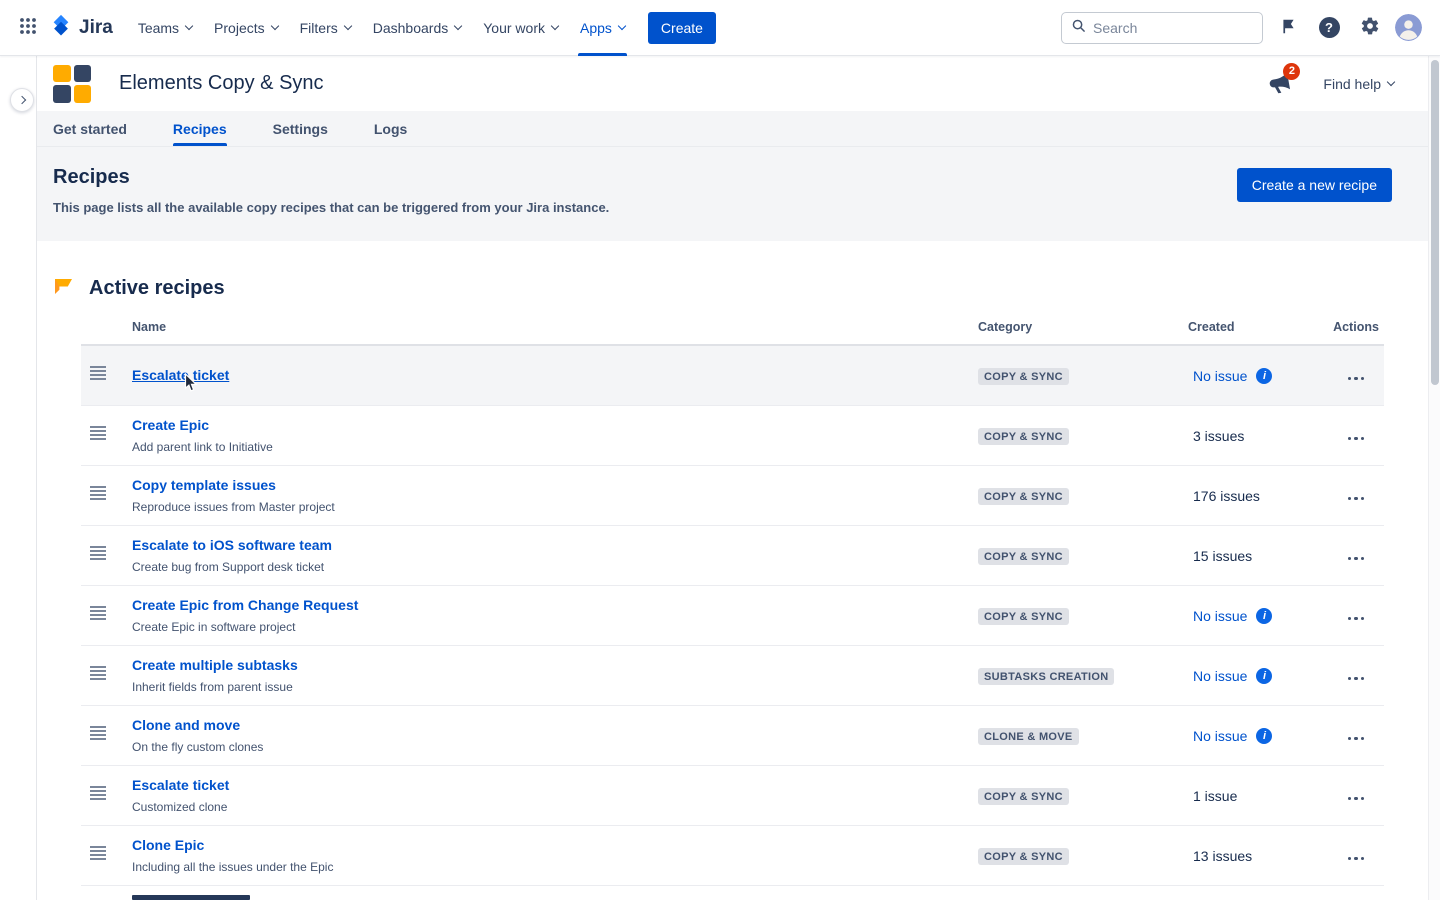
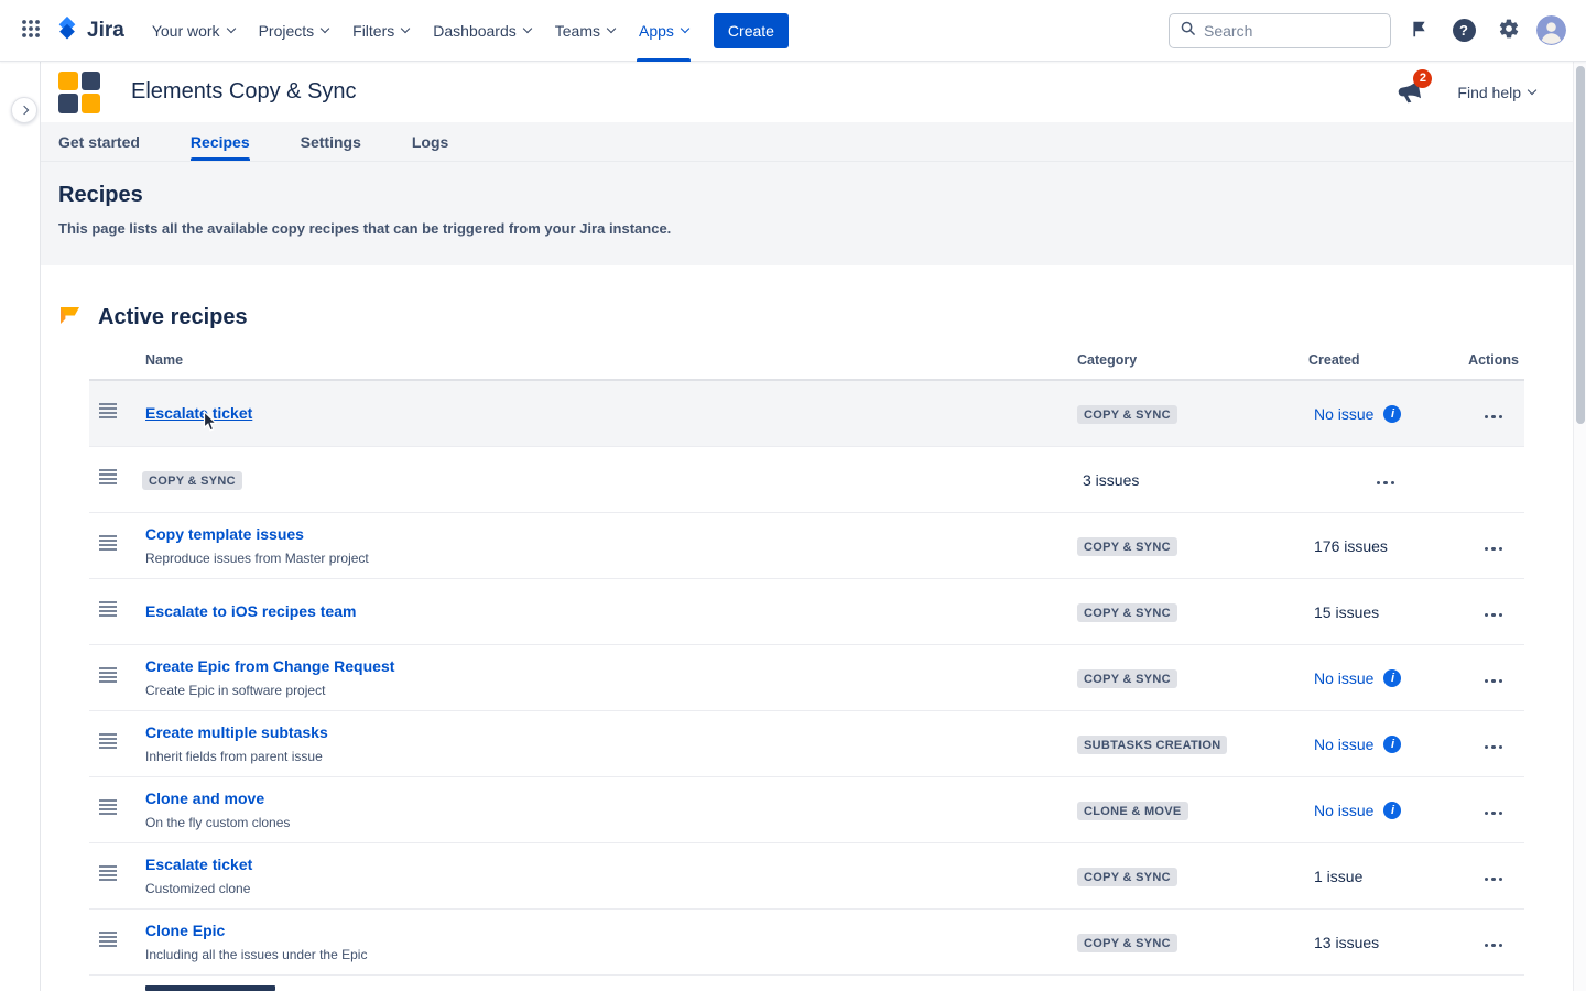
  Jira
- Teams
+ Your work
  Projects
  Filters
  Dashboards
- Your work
+ Teams
  Apps
  Create
  Search
  ?
  Elements Copy & Sync
  2
  Find help
  Get started
  Recipes
  Settings
  Logs
  Recipes
  This page lists all the available copy recipes that can be triggered from your Jira instance.
- Create a new recipe
  Active recipes
  Name
  Category
  Created
  Actions
  Escalat ticket
  COPY & SYNC
  No issue
  i
- Create Epic
- Add parent link to Initiative
  COPY & SYNC
  3 issues
  Copy template issues
  Reproduce issues from Master project
  COPY & SYNC
  176 issues
- Escalate to iOS software team
+ Escalate to iOS recipes team
- Create bug from Support desk ticket
  COPY & SYNC
  15 issues
  Create Epic from Change Request
  Create Epic in software project
  COPY & SYNC
  No issue
  i
  Create multiple subtasks
  Inherit fields from parent issue
  SUBTASKS CREATION
  No issue
  i
  Clone and move
  On the fly custom clones
  CLONE & MOVE
  No issue
  i
  Escalate ticket
  Customized clone
  COPY & SYNC
  1 issue
  Clone Epic
  Including all the issues under the Epic
  COPY & SYNC
  13 issues
